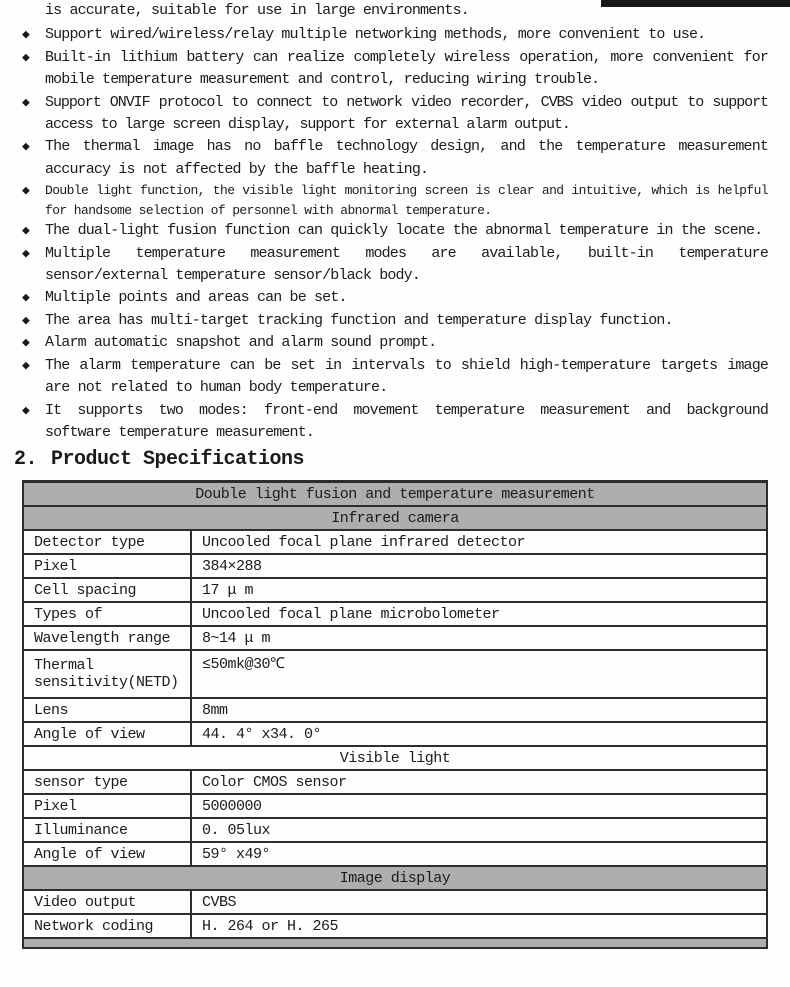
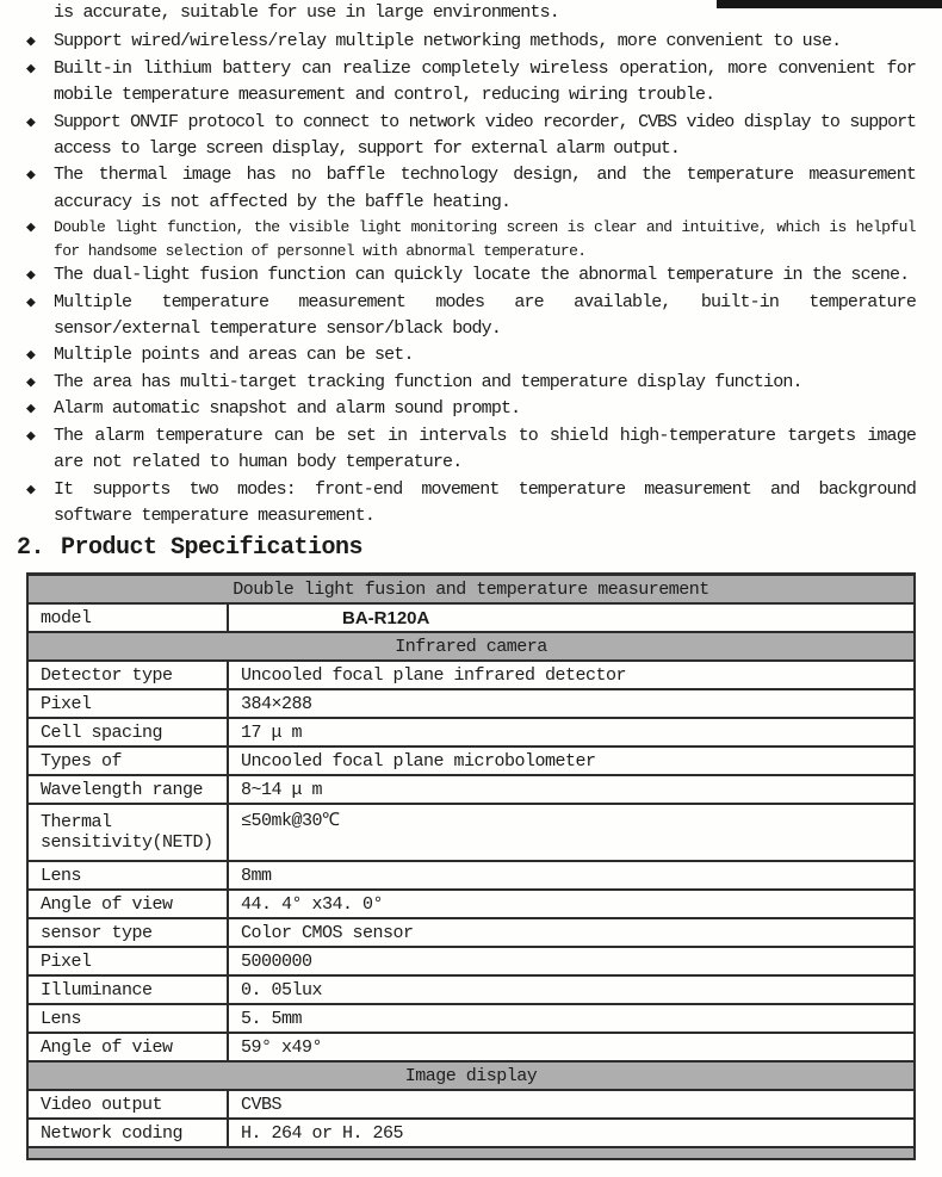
  is accurate, suitable for use in large environments.
  ◆
  Support wired/wireless/relay multiple networking methods, more convenient to use.
  ◆
  Built-in lithium battery can realize completely wireless operation, more convenient for mobile temperature measurement and control, reducing wiring trouble.
  ◆
- Support ONVIF protocol to connect to network video recorder, CVBS video output to support access to large screen display, support for external alarm output.
+ Support ONVIF protocol to connect to network video recorder, CVBS video display to support access to large screen display, support for external alarm output.
  ◆
  The thermal image has no baffle technology design, and the temperature measurement accuracy is not affected by the baffle heating.
  ◆
  Double light function, the visible light monitoring screen is clear and intuitive, which is helpful for handsome selection of personnel with abnormal temperature.
  ◆
  The dual-light fusion function can quickly locate the abnormal temperature in the scene.
  ◆
  Multiple temperature measurement modes are available, built-in temperature sensor/external temperature sensor/black body.
  ◆
  Multiple points and areas can be set.
  ◆
  The area has multi-target tracking function and temperature display function.
  ◆
  Alarm automatic snapshot and alarm sound prompt.
  ◆
  The alarm temperature can be set in intervals to shield high-temperature targets image are not related to human body temperature.
  ◆
  It supports two modes: front-end movement temperature measurement and background software temperature measurement.
  2. Product Specifications
  Double light fusion and temperature measurement
+ model	BA-R120A
  Infrared camera
  Detector type	Uncooled focal plane infrared detector
  Pixel	384×288
  Cell spacing	17 μ m
  Types of	Uncooled focal plane microbolometer
  Wavelength range	8~14 μ m
  Thermal sensitivity(NETD)	≤50mk@30℃
  Lens	8mm
  Angle of view	44. 4° x34. 0°
- Visible light
  sensor type	Color CMOS sensor
  Pixel	5000000
  Illuminance	0. 05lux
+ Lens	5. 5mm
  Angle of view	59° x49°
  Image display
  Video output	CVBS
  Network coding	H. 264 or H. 265
